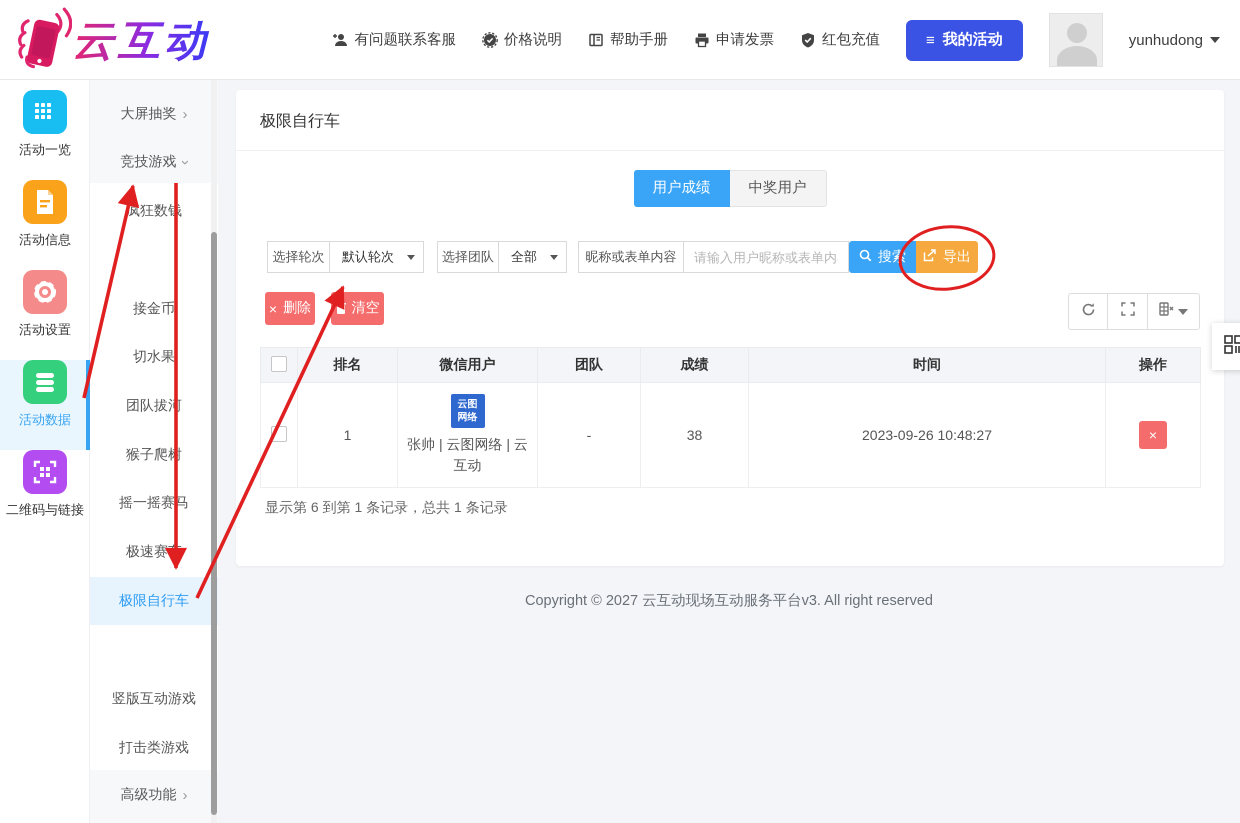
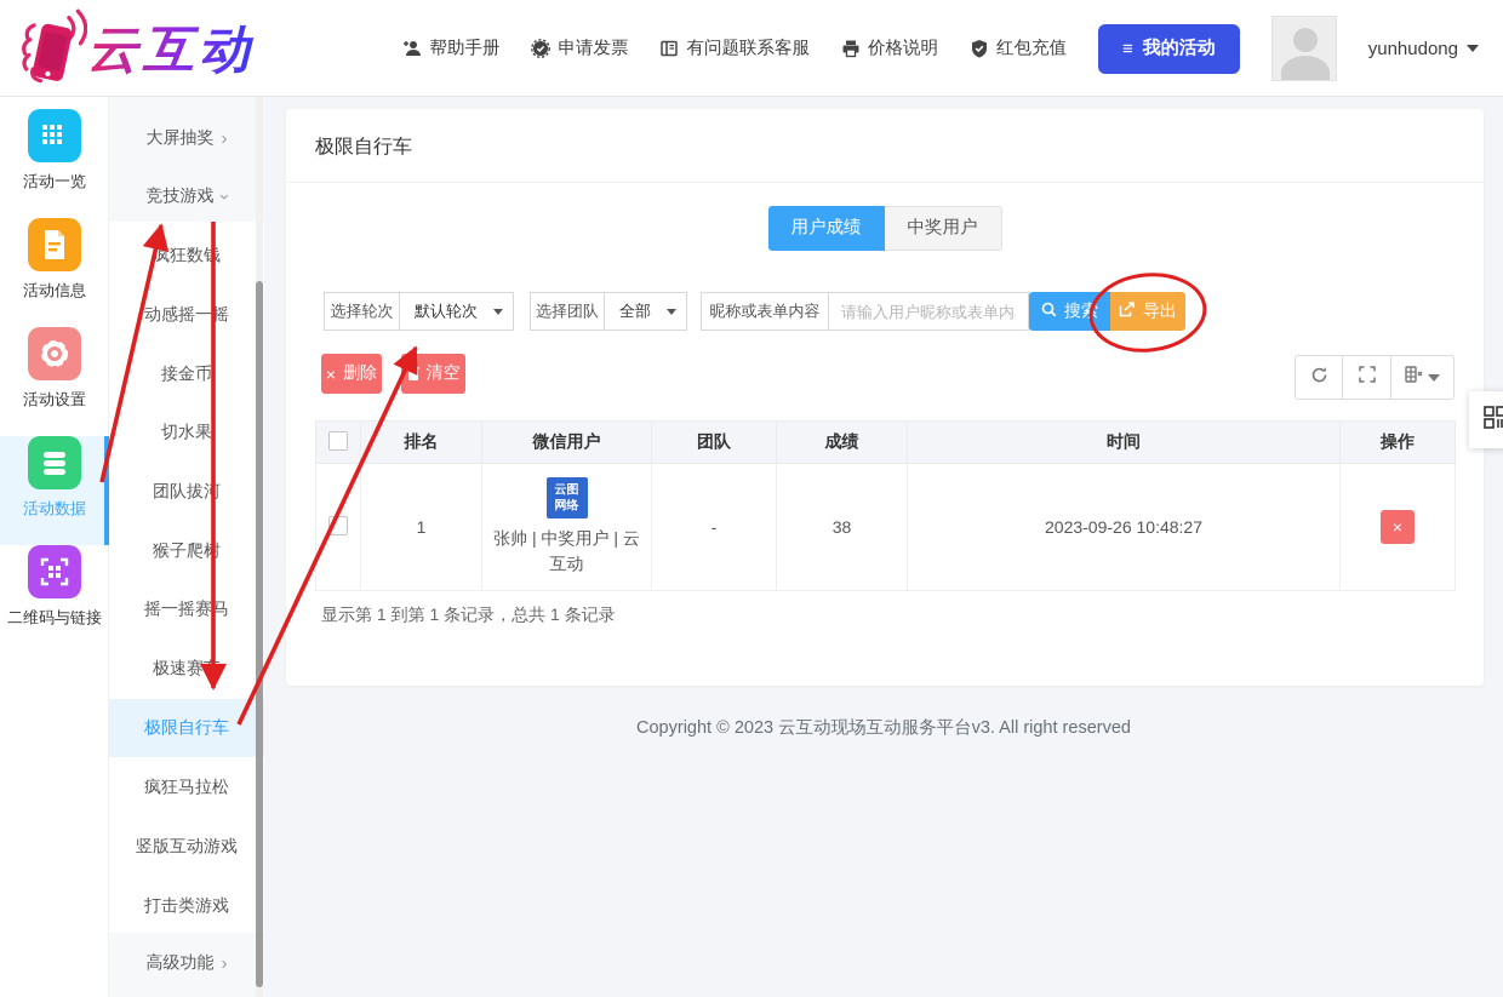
  云互动
- 有问题联系客服
+ 帮助手册
- 价格说明
+ 申请发票
- 帮助手册
+ 有问题联系客服
- 申请发票
+ 价格说明
  红包充值
  ≡
  我的活动
  yunhudong
  活动一览
  活动信息
  活动设置
  活动数据
  二维码与链接
  大屏抽奖
  ›
  竞技游戏
  疯狂数
+ 动感摇一摇
  接金币
  切水果
  团队拔
  猴子爬
  摇一摇赛马
  极速赛
  极限自行车
+ 疯狂马拉松
  竖版互动游戏
  打击类游戏
  高级功能
  ›
  极限自行车
  用户成绩
  中奖用户
  选择轮次
  默认轮次
  选择团队
  全部
  昵称或表单内容
  请输入用户昵称或表单内
  搜索
  导出
  ×
  删除
  清空
  	排名	微信用户	团队	成绩	时间	操作
- 	1	云图 网络 张帅 | 云图网络 | 云互动	-	38	2023-09-26 10:48:27	×
+ 	1	云图 网络 张帅 | 中奖用户 | 云互动	-	38	2023-09-26 10:48:27	×
- 显示第 6 到第 1 条记录，总共 1 条记录
+ 显示第 1 到第 1 条记录，总共 1 条记录
- Copyright © 2027 云互动现场互动服务平台v3. All right reserved
+ Copyright © 2023 云互动现场互动服务平台v3. All right reserved
